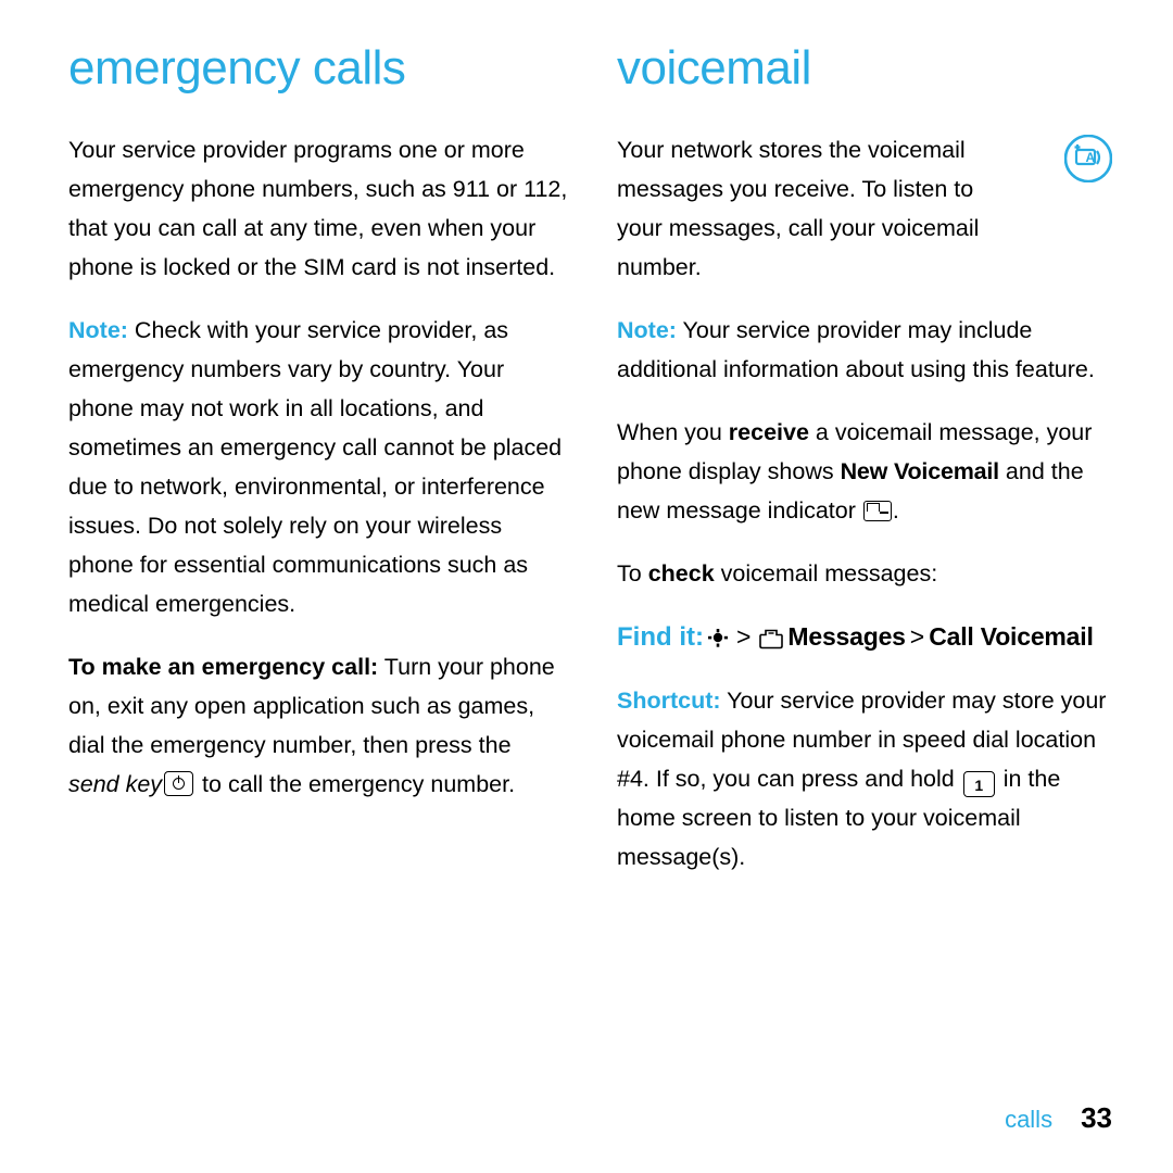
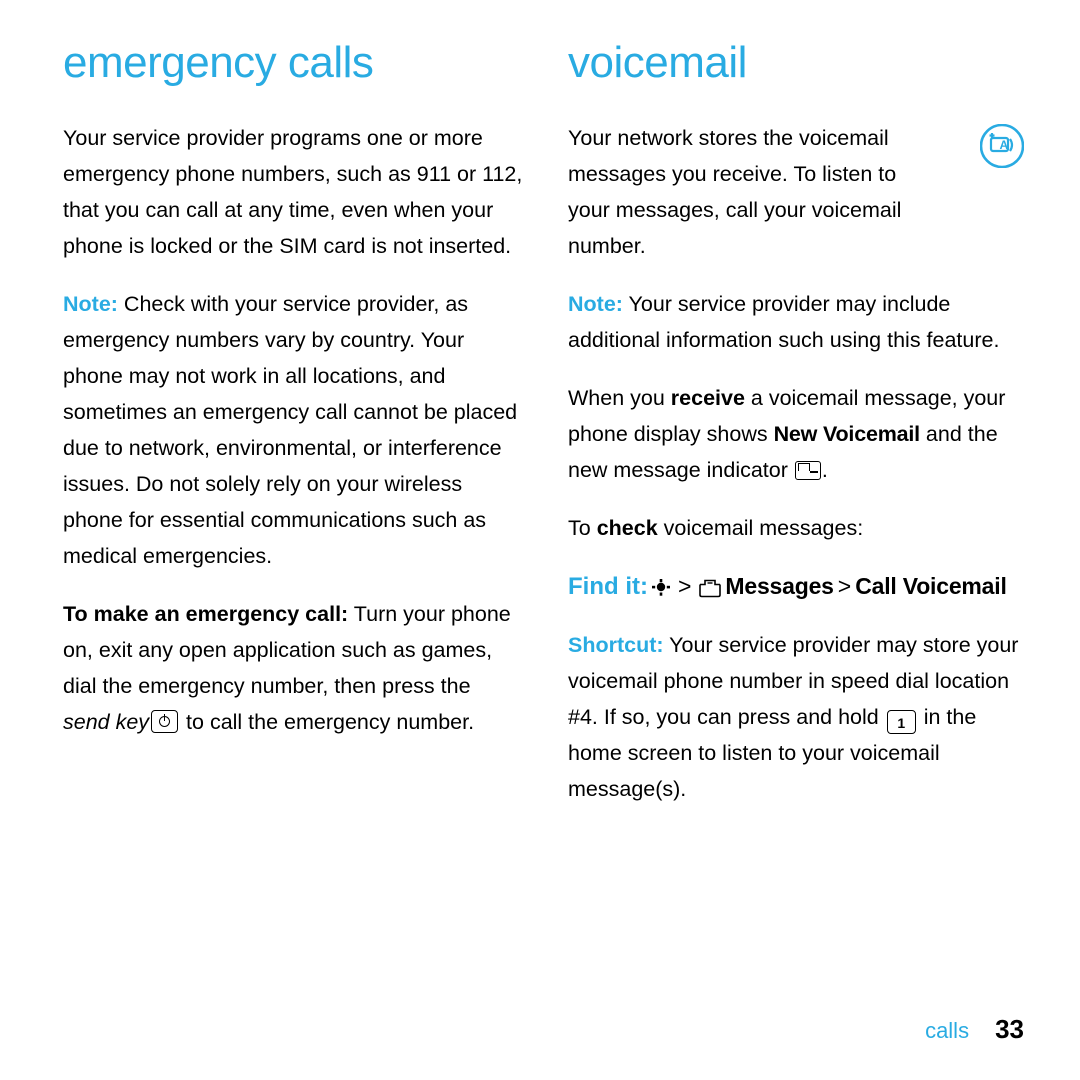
  emergency calls
  Your service provider programs one or more emergency phone numbers, such as 911 or 112, that you can call at any time, even when your phone is locked or the SIM card is not inserted.
  Note: Check with your service provider, as emergency numbers vary by country. Your phone may not work in all locations, and sometimes an emergency call cannot be placed due to network, environmental, or interference issues. Do not solely rely on your wireless phone for essential communications such as medical emergencies.
  To make an emergency call: Turn your phone on, exit any open application such as games, dial the emergency number, then press the send key to call the emergency number.
  voicemail
  Your network stores the voicemail messages you receive. To listen to your messages, call your voicemail number.
- Note: Your service provider may include additional information about using this feature.
+ Note: Your service provider may include additional information such using this feature.
  When you receive a voicemail message, your phone display shows New Voicemail and the new message indicator .
  To check voicemail messages:
  Find it: > Messages > Call Voicemail
  Shortcut: Your service provider may store your voicemail phone number in speed dial location #4. If so, you can press and hold 1 in the home screen to listen to your voicemail message(s).
  A
  calls
  33
